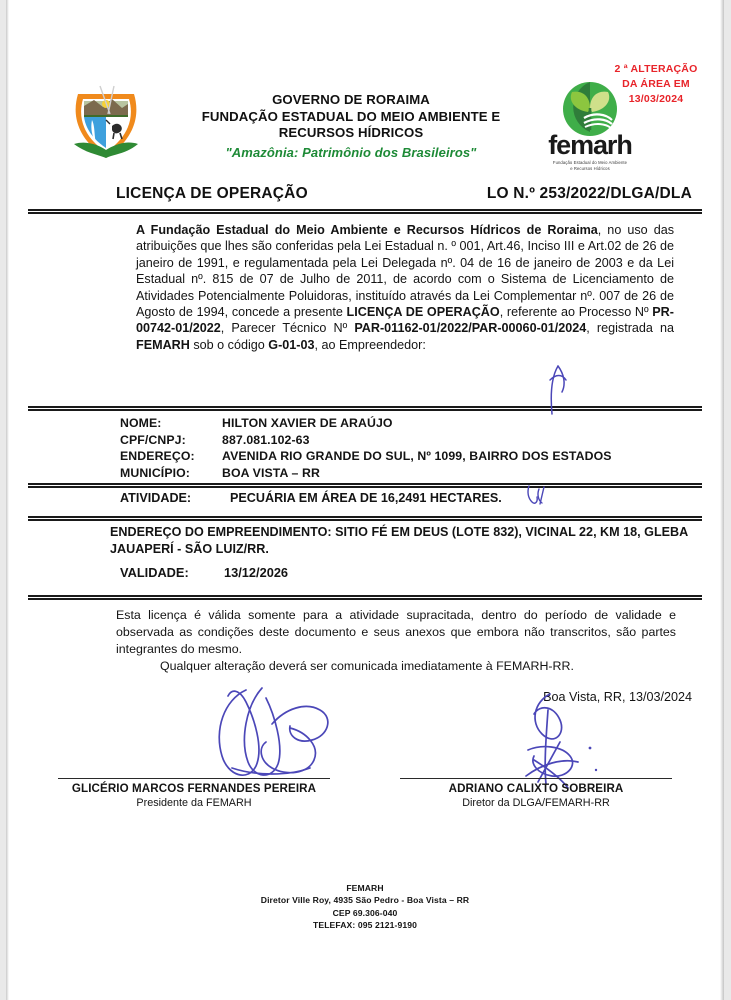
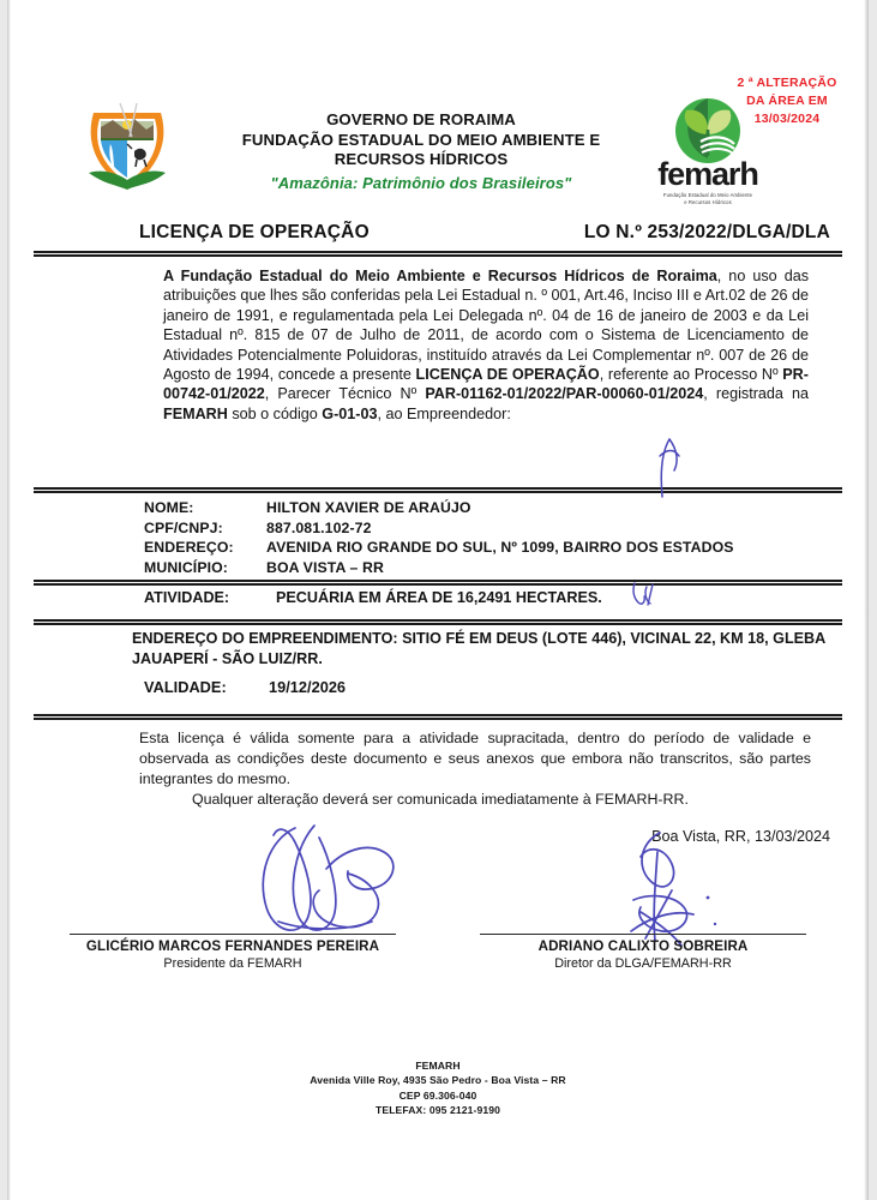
  2 ª ALTERAÇÃO
  DA ÁREA EM
  13/03/2024
  GOVERNO DE RORAIMA
  FUNDAÇÃO ESTADUAL DO MEIO AMBIENTE E
  RECURSOS HÍDRICOS
  "Amazônia: Patrimônio dos Brasileiros"
  femarh
  LICENÇA DE OPERAÇÃO
  LO N.º 253/2022/DLGA/DLA
  A Fundação Estadual do Meio Ambiente e Recursos Hídricos de Roraima, no uso das atribuições que lhes são conferidas pela Lei Estadual n. º 001, Art.46, Inciso III e Art.02 de 26 de janeiro de 1991, e regulamentada pela Lei Delegada nº. 04 de 16 de janeiro de 2003 e da Lei Estadual nº. 815 de 07 de Julho de 2011, de acordo com o Sistema de Licenciamento de Atividades Potencialmente Poluidoras, instituído através da Lei Complementar nº. 007 de 26 de Agosto de 1994, concede a presente LICENÇA DE OPERAÇÃO, referente ao Processo Nº PR-00742-01/2022, Parecer Técnico Nº PAR-01162-01/2022/PAR-00060-01/2024, registrada na FEMARH sob o código G-01-03, ao Empreendedor:
  NOME:
  HILTON XAVIER DE ARAÚJO
  CPF/CNPJ:
- 887.081.102-63
+ 887.081.102-72
  ENDEREÇO:
  AVENIDA RIO GRANDE DO SUL, Nº 1099, BAIRRO DOS ESTADOS
  MUNICÍPIO:
  BOA VISTA – RR
  ATIVIDADE:
  PECUÁRIA EM ÁREA DE 16,2491 HECTARES.
- ENDEREÇO DO EMPREENDIMENTO: SITIO FÉ EM DEUS (LOTE 832), VICINAL 22, KM 18, GLEBA JAUAPERÍ - SÃO LUIZ/RR.
+ ENDEREÇO DO EMPREENDIMENTO: SITIO FÉ EM DEUS (LOTE 446), VICINAL 22, KM 18, GLEBA JAUAPERÍ - SÃO LUIZ/RR.
  VALIDADE:
- 13/12/2026
+ 19/12/2026
  Esta licença é válida somente para a atividade supracitada, dentro do período de validade e observada as condições deste documento e seus anexos que embora não transcritos, são partes integrantes do mesmo.
  Qualquer alteração deverá ser comunicada imediatamente à FEMARH-RR.
  Boa Vista, RR, 13/03/2024
  GLICÉRIO MARCOS FERNANDES PEREIRA
  Presidente da FEMARH
  ADRIANO CALIXTO SOBREIRA
  Diretor da DLGA/FEMARH-RR
  FEMARH
- Diretor Ville Roy, 4935 São Pedro - Boa Vista – RR
+ Avenida Ville Roy, 4935 São Pedro - Boa Vista – RR
  CEP 69.306-040
  TELEFAX: 095 2121-9190
